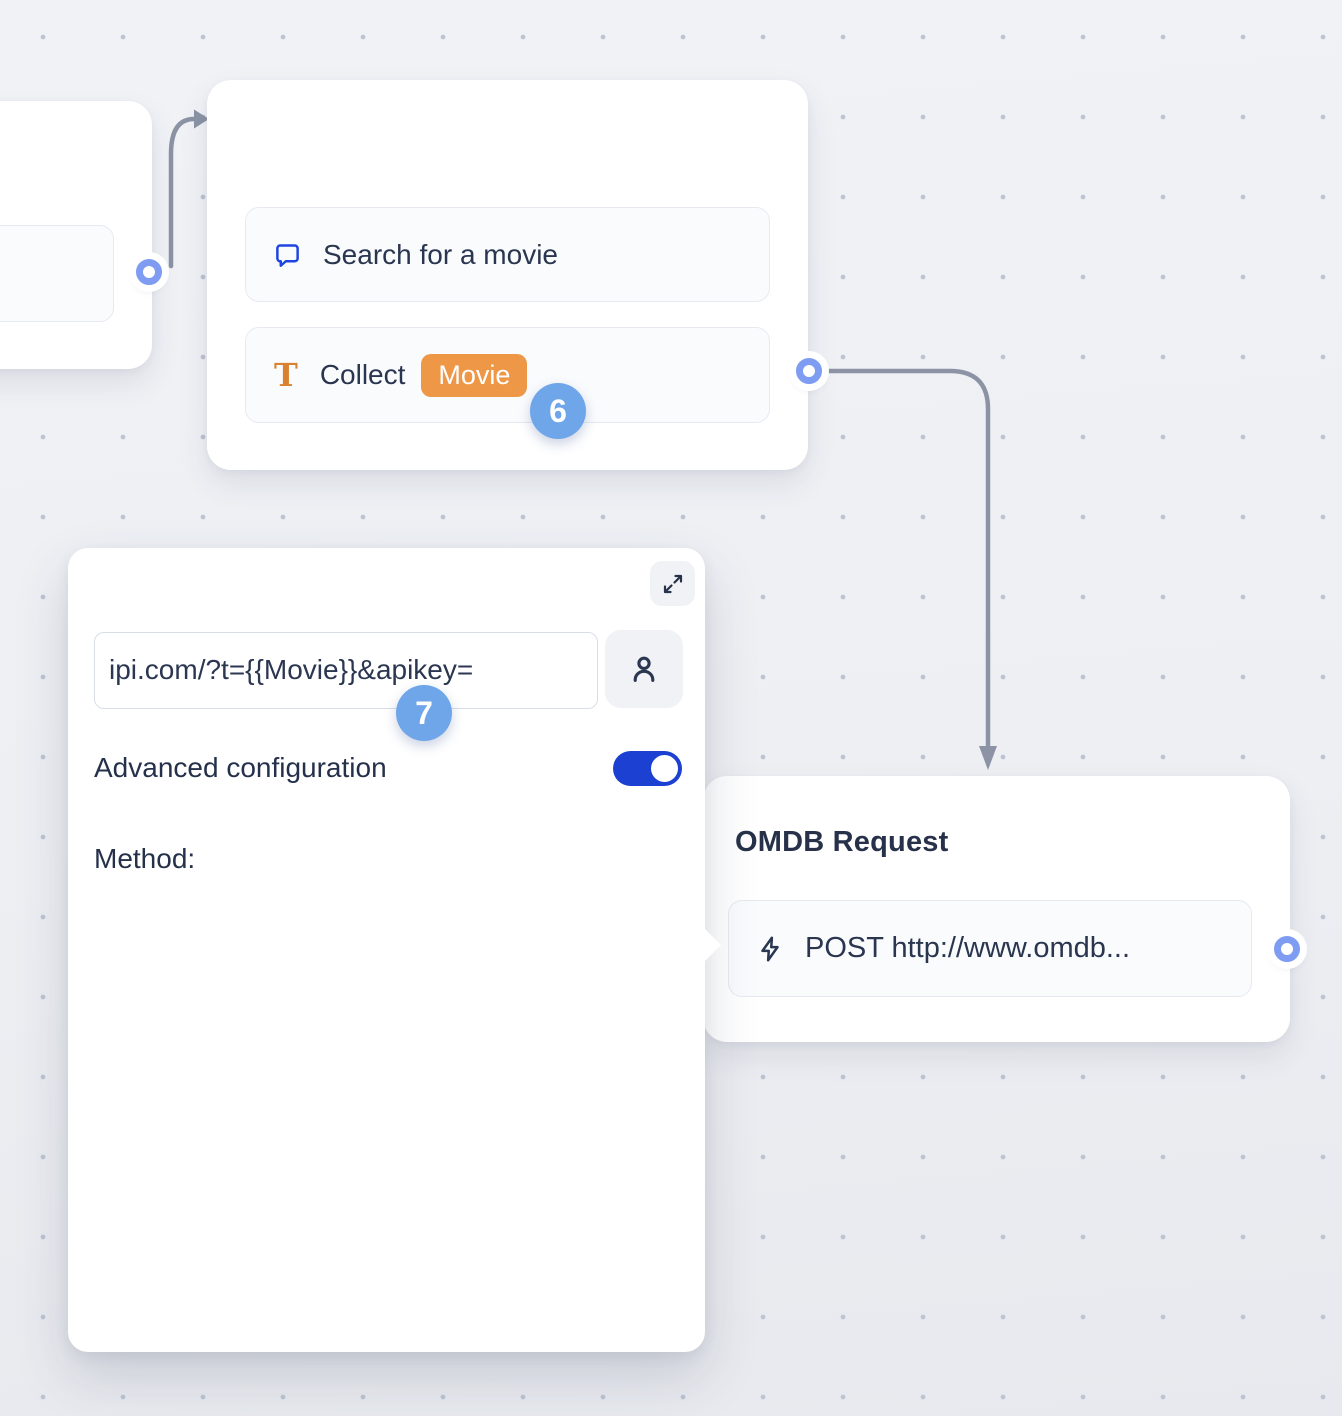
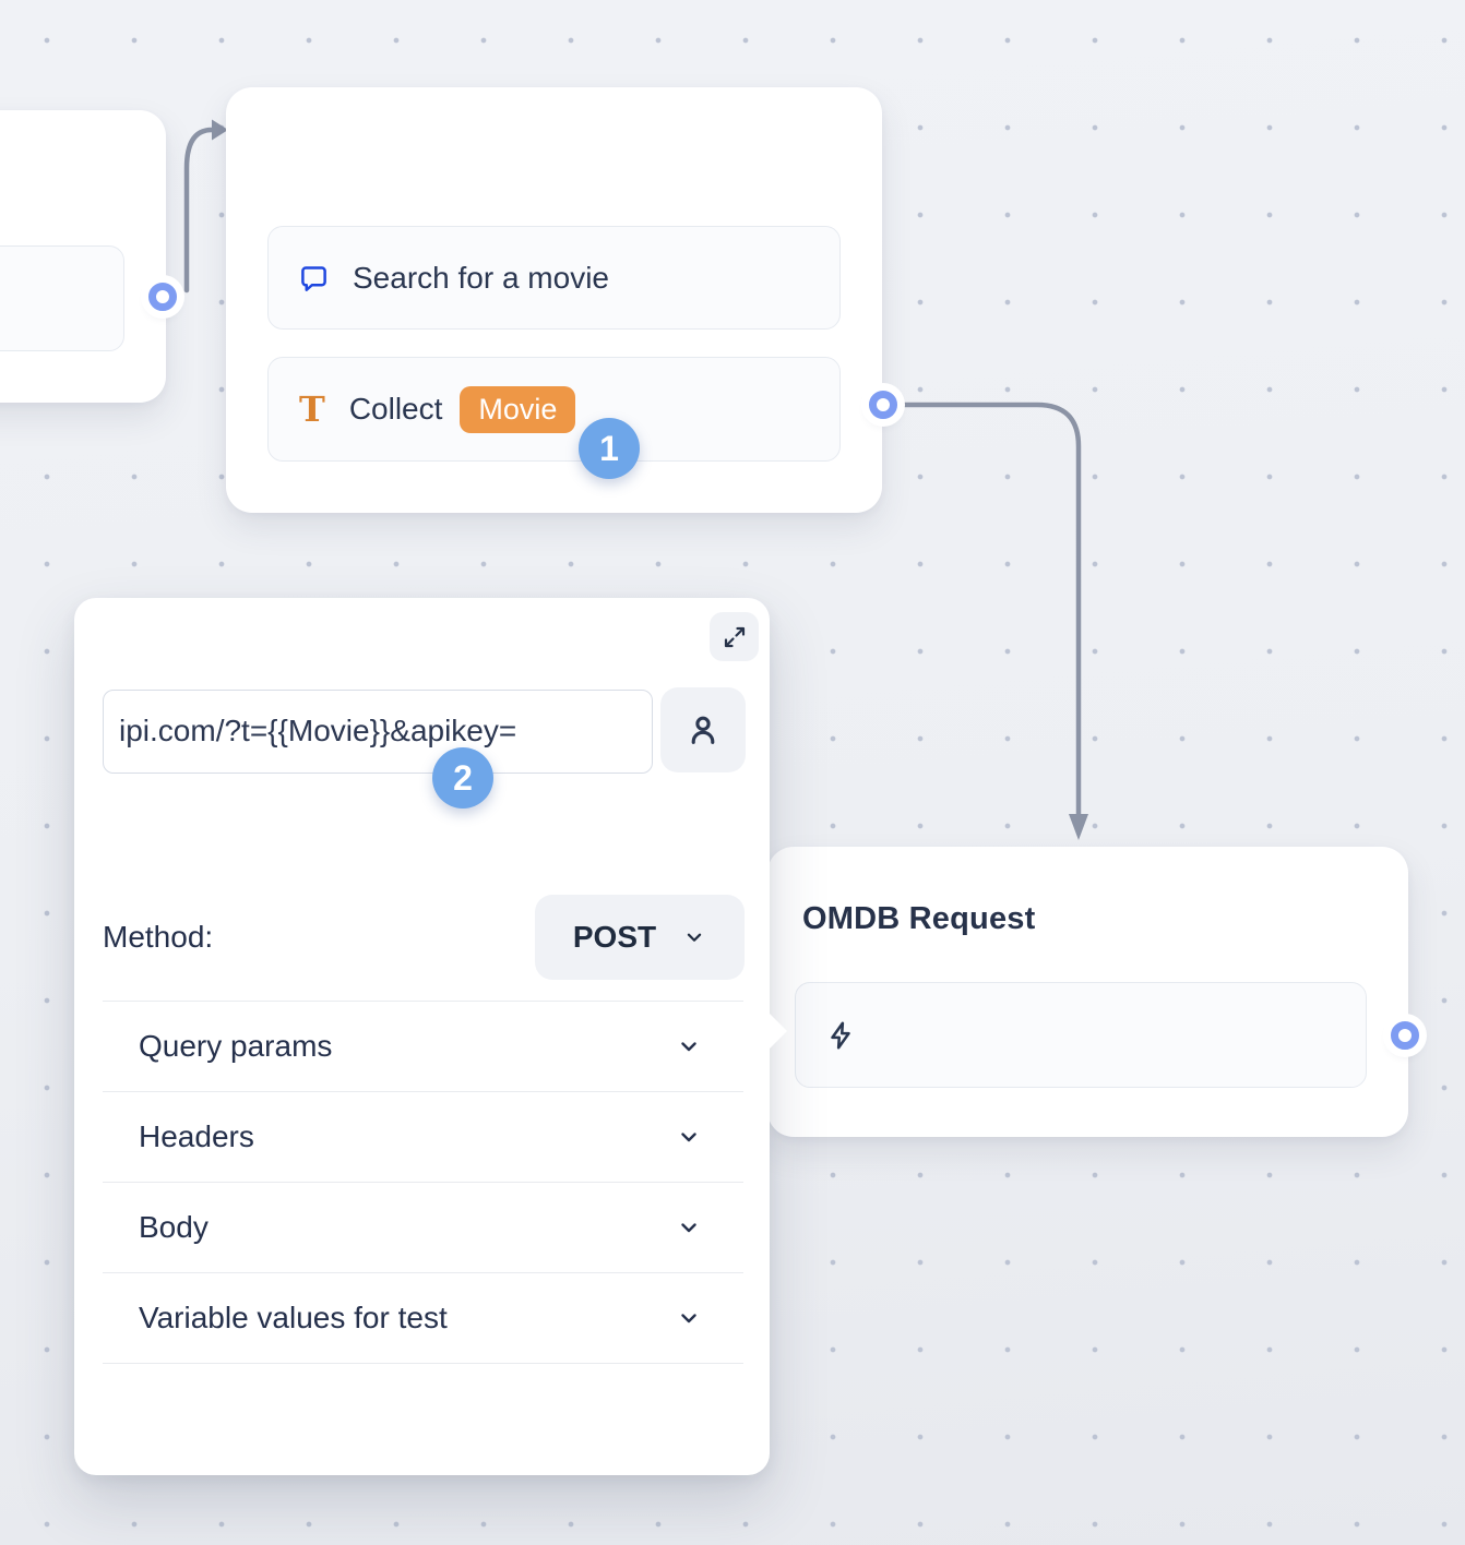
  Search for a movie
  T
  Collect
  Movie
- 6
+ 1
  OMDB Request
- POST http://www.omdb...
  ipi.com/?t={{Movie}}&apikey=
- Advanced configuration
  Method:
+ POST
+ Query params
+ Headers
+ Body
+ Variable values for test
- 7
+ 2
